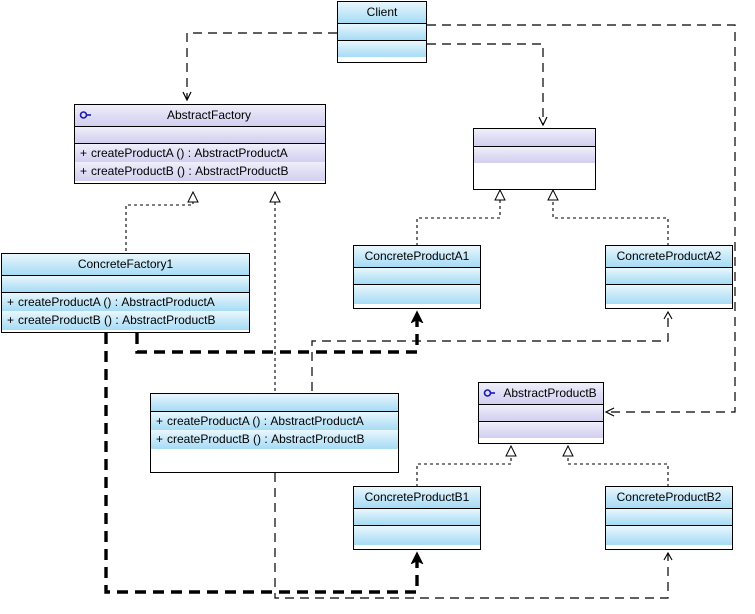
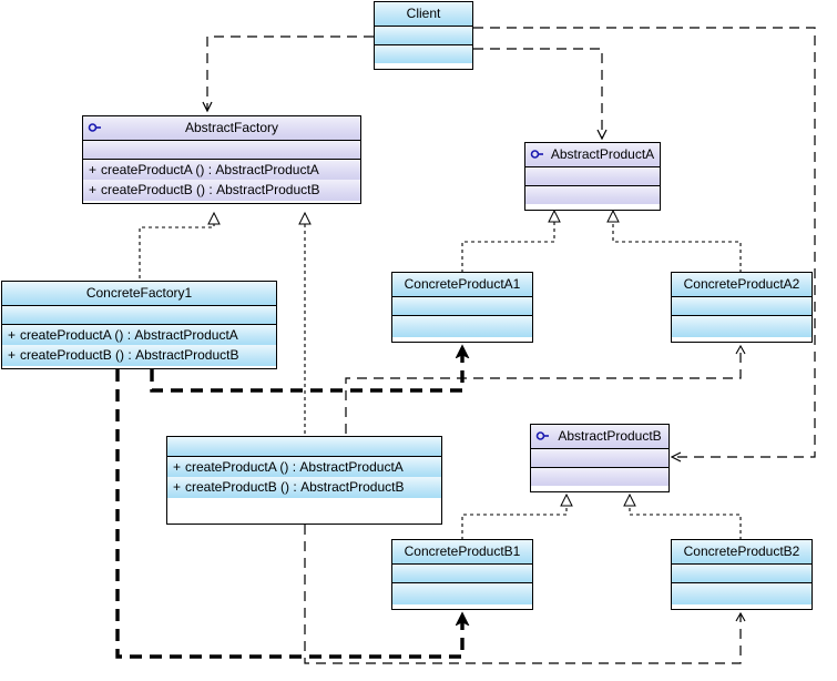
  Client
  AbstractFactory
  + createProductA () : AbstractProductA
  + createProductB () : AbstractProductB
+ AbstractProductA
  AbstractProductB
  ConcreteFactory1
  + createProductA () : AbstractProductA
  + createProductB () : AbstractProductB
  + createProductA () : AbstractProductA
  + createProductB () : AbstractProductB
  ConcreteProductA1
  ConcreteProductA2
  ConcreteProductB1
  ConcreteProductB2
